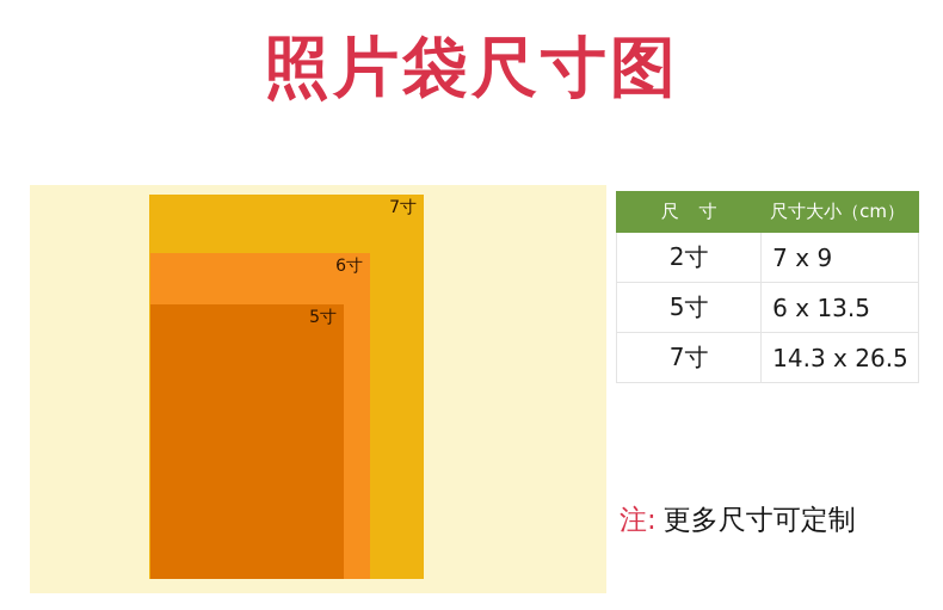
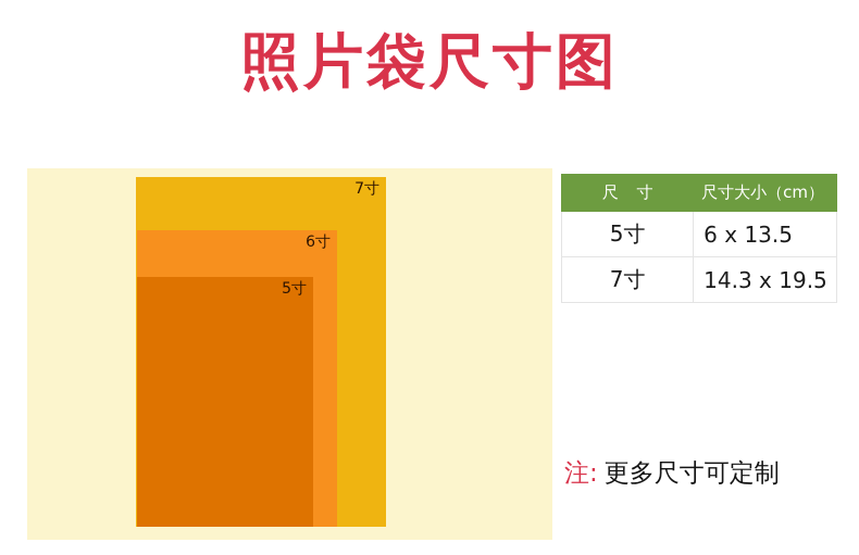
  照片袋尺寸图
  7寸
  6寸
  5寸
  尺 寸	尺寸大小（cm）
- 2寸	7 x 9
  5寸	6 x 13.5
- 7寸	14.3 x 26.5
+ 7寸	14.3 x 19.5
  注: 更多尺寸可定制
